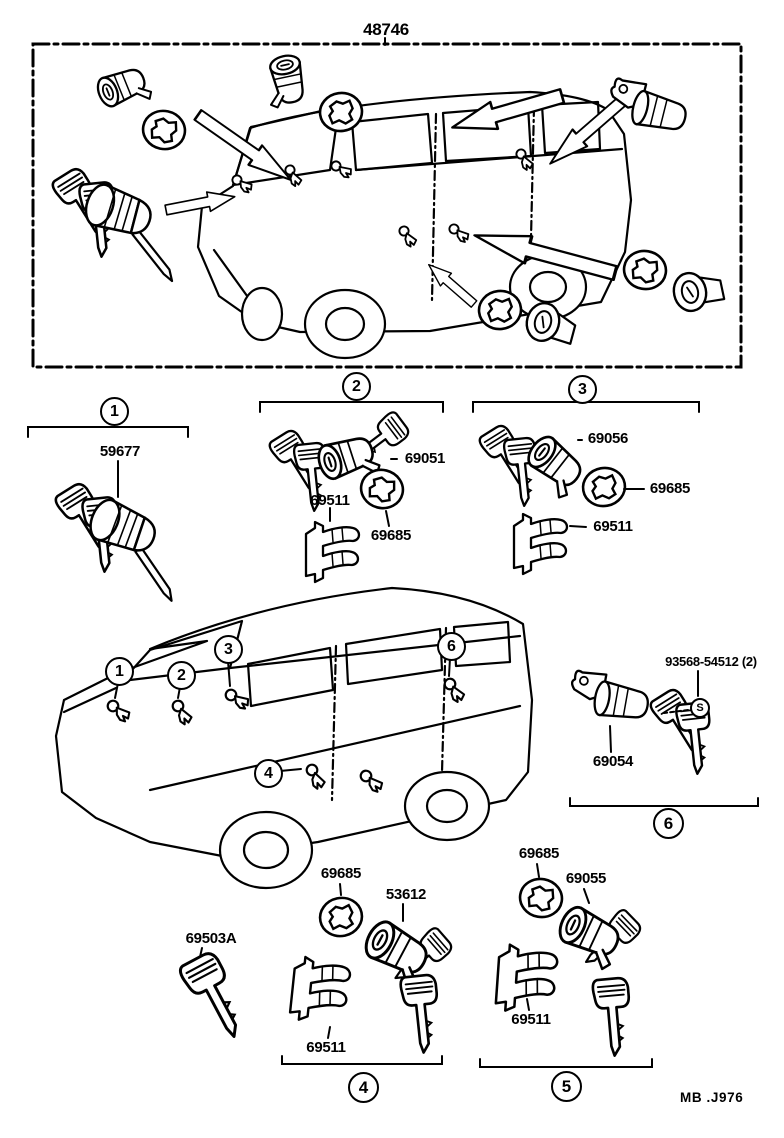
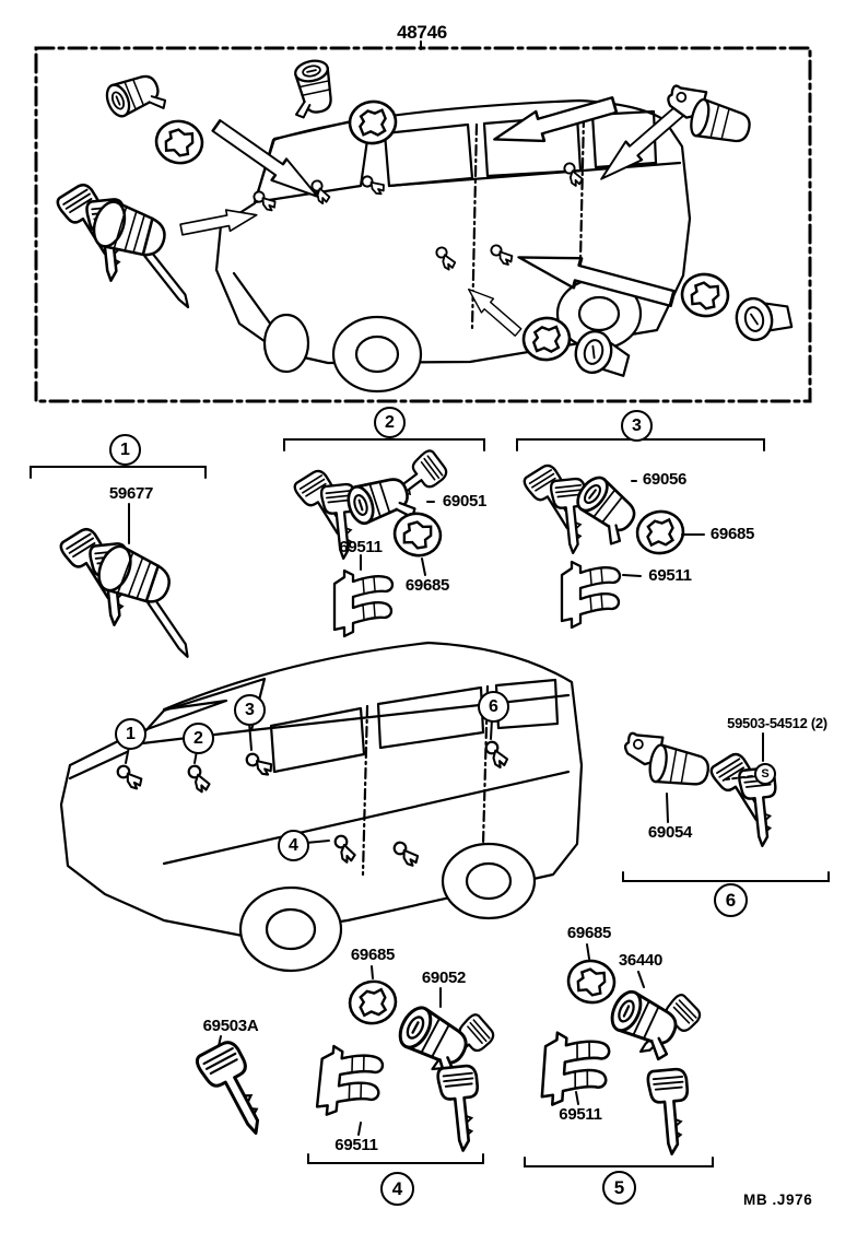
  48746
  1
  2
  3
  59677
  69051
  69511
  69685
  69056
  69685
  69511
  1
  2
  3
  6
  4
- 93568-54512 (2)
+ 59503-54512 (2)
  S
  69054
  6
  69503A
  69685
- 53612
+ 69052
  69511
  4
  69685
- 69055
+ 36440
  69511
  5
  MB .J976
